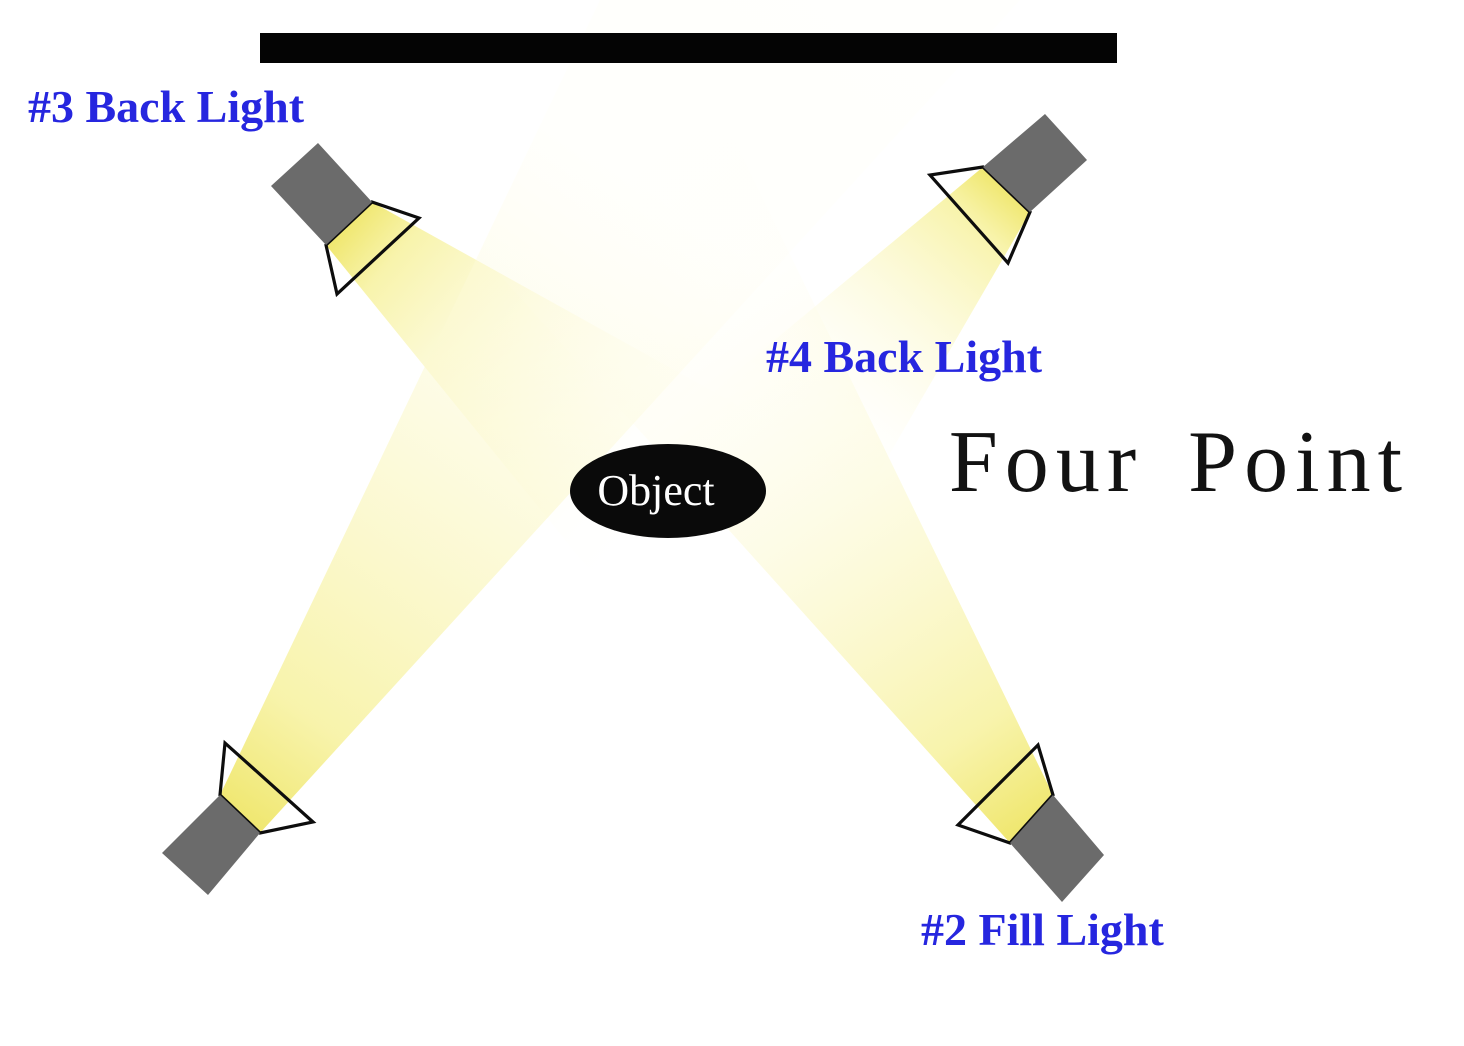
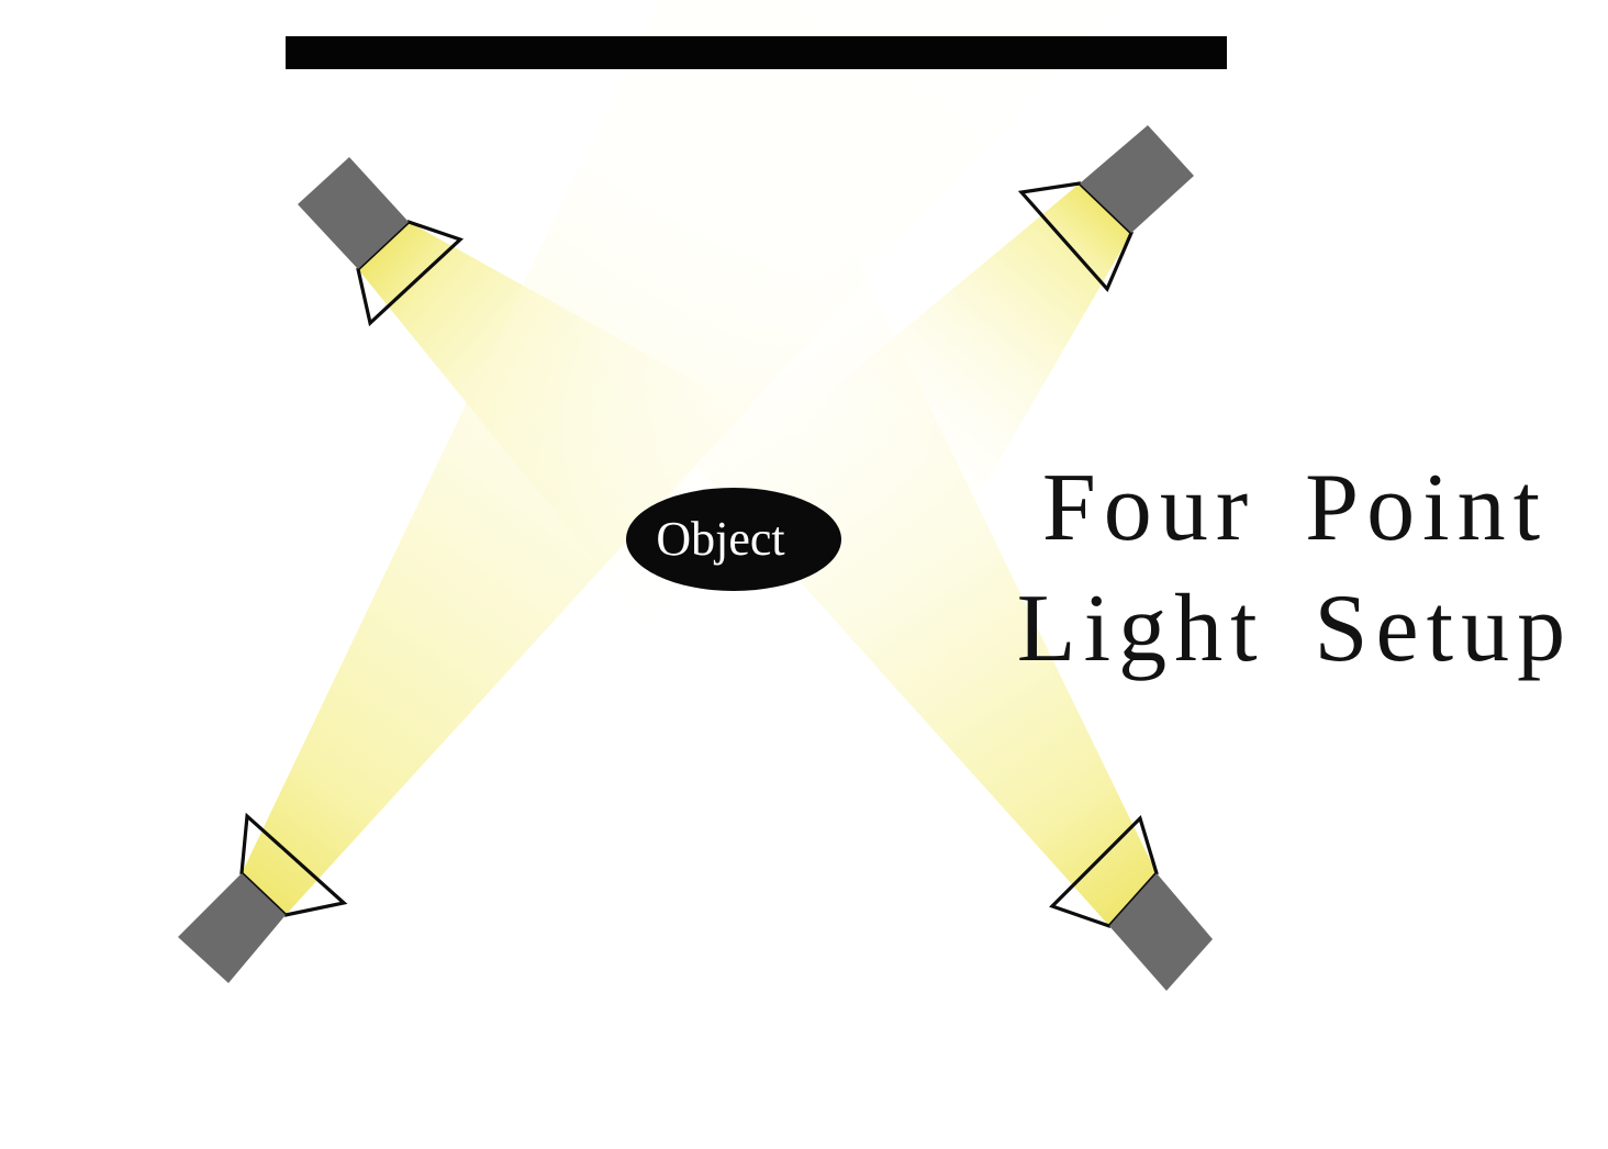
- #2 Fill Light
- #3 Back Light
- #4 Back Light
  Four Point
+ Light Setup
  Object
